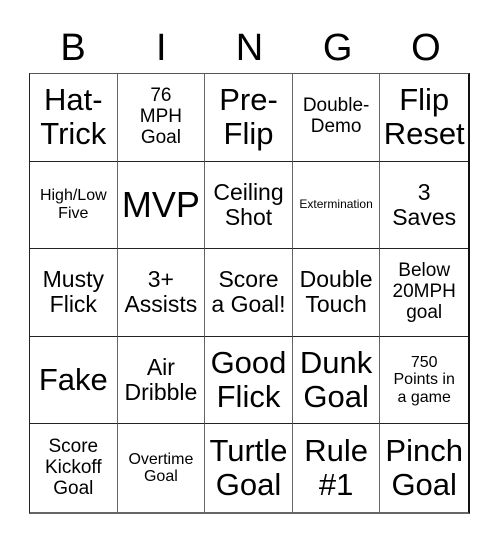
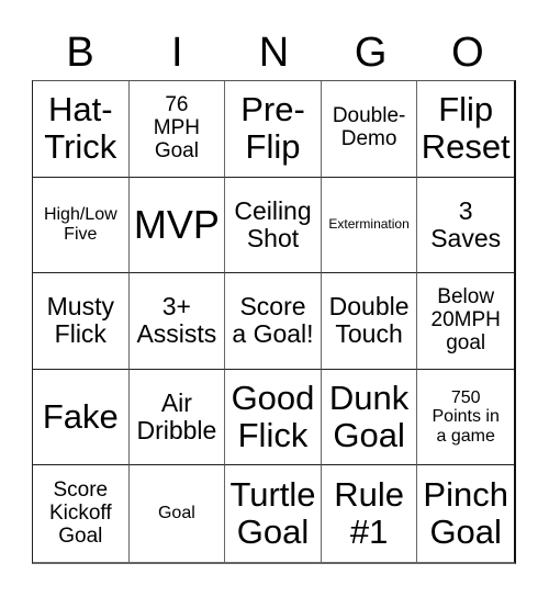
  B
  I
  N
  G
  O
  Hat-
  Trick
  76
  MPH
  Goal
  Pre-
  Flip
  Double-
  Demo
  Flip
  Reset
  High/Low
  Five
  MVP
  Ceiling
  Shot
  Extermination
  3
  Saves
  Musty
  Flick
  3+
  Assists
  Score
  a Goal!
  Double
  Touch
  Below
  20MPH
  goal
  Fake
  Air
  Dribble
  Good
  Flick
  Dunk
  Goal
  750
  Points in
  a game
  Score
  Kickoff
  Goal
- Overtime
  Goal
  Turtle
  Goal
  Rule
  #1
  Pinch
  Goal
